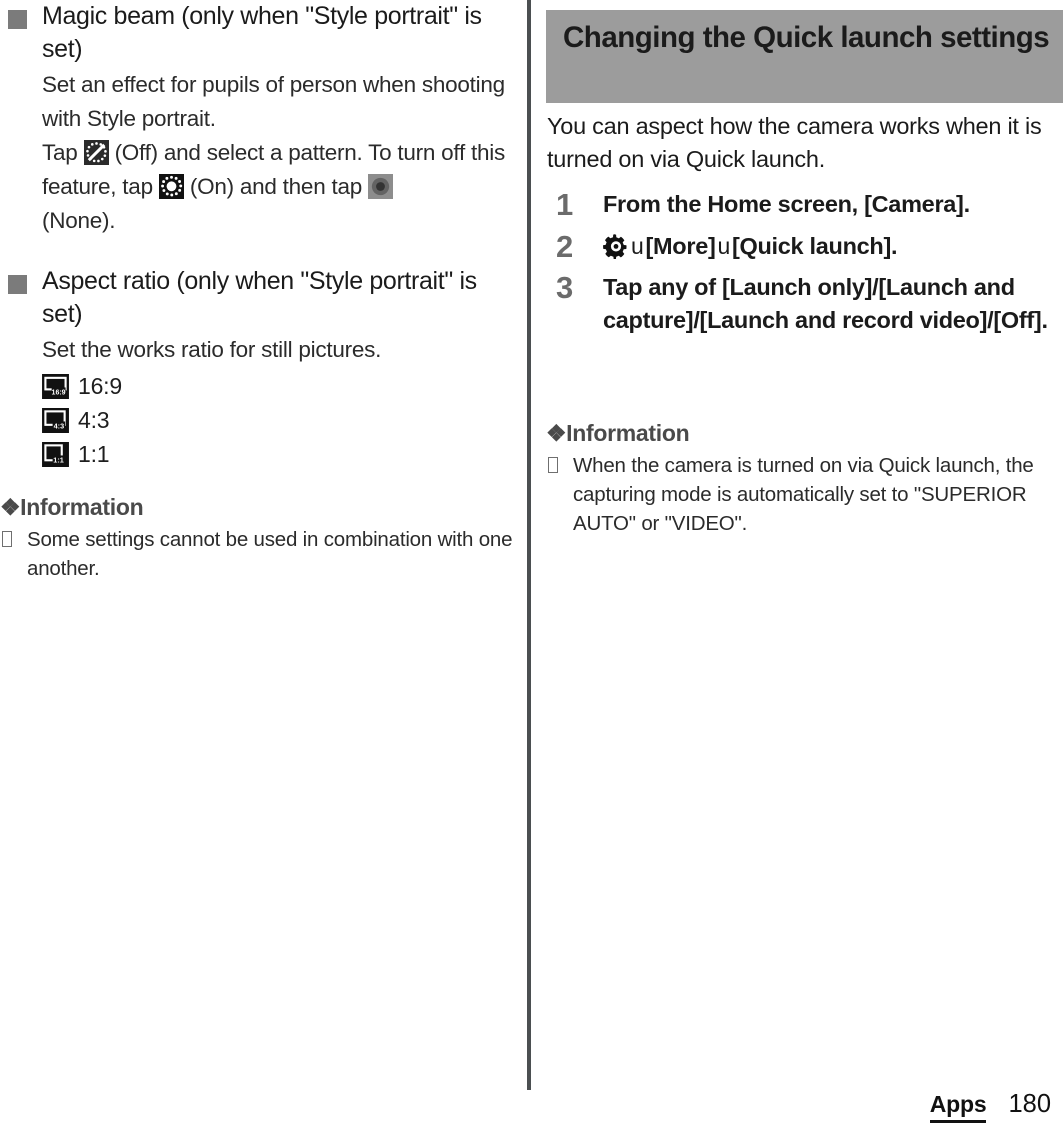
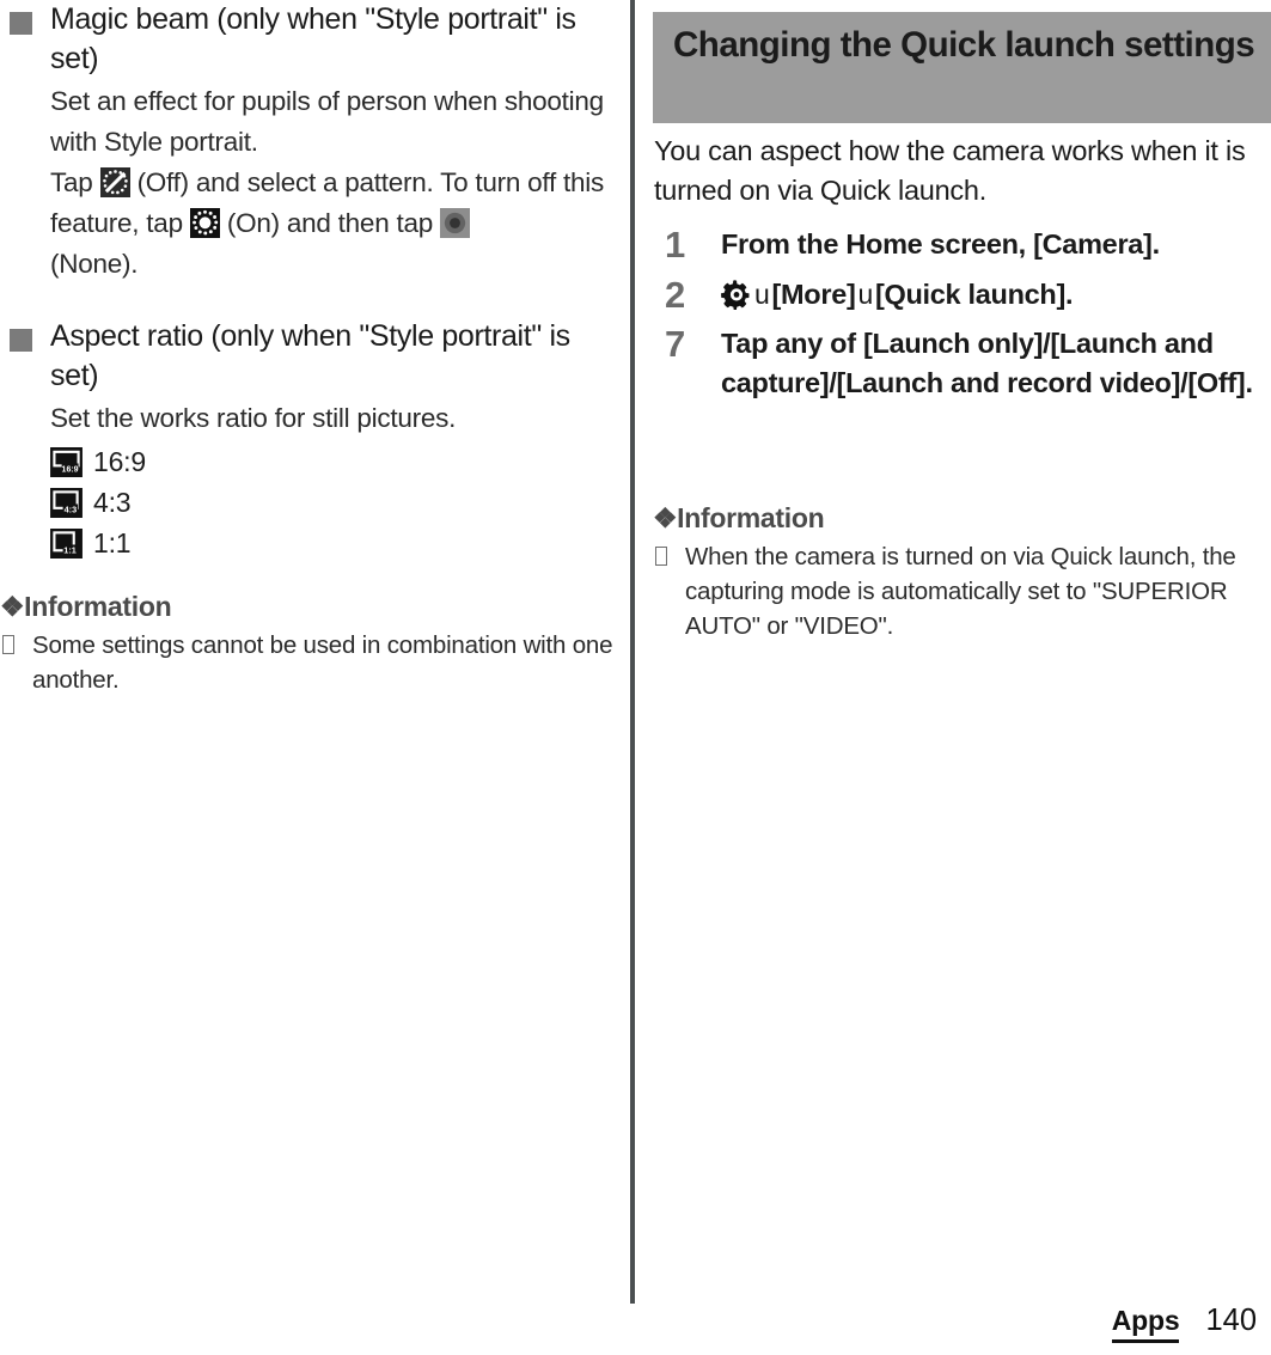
  Magic beam (only when "Style portrait" is set)
  Set an effect for pupils of person when shooting with Style portrait.
  Tap (Off) and select a pattern. To turn off this feature, tap (On) and then tap
  (None).
  Aspect ratio (only when "Style portrait" is set)
  Set the works ratio for still pictures.
  16:9
  4:3
  4:3
  1:1
  1:1
  ❖Information
  Some settings cannot be used in combination with one another.
  Changing the Quick launch settings
  You can aspect how the camera works when it is turned on via Quick launch.
  1
  From the Home screen, [Camera].
  2
  u[More]u[Quick launch].
- 3
+ 7
  Tap any of [Launch only]/[Launch and capture]/[Launch and record video]/[Off].
  ❖Information
  When the camera is turned on via Quick launch, the capturing mode is automatically set to "SUPERIOR AUTO" or "VIDEO".
  Apps
- 180
+ 140
